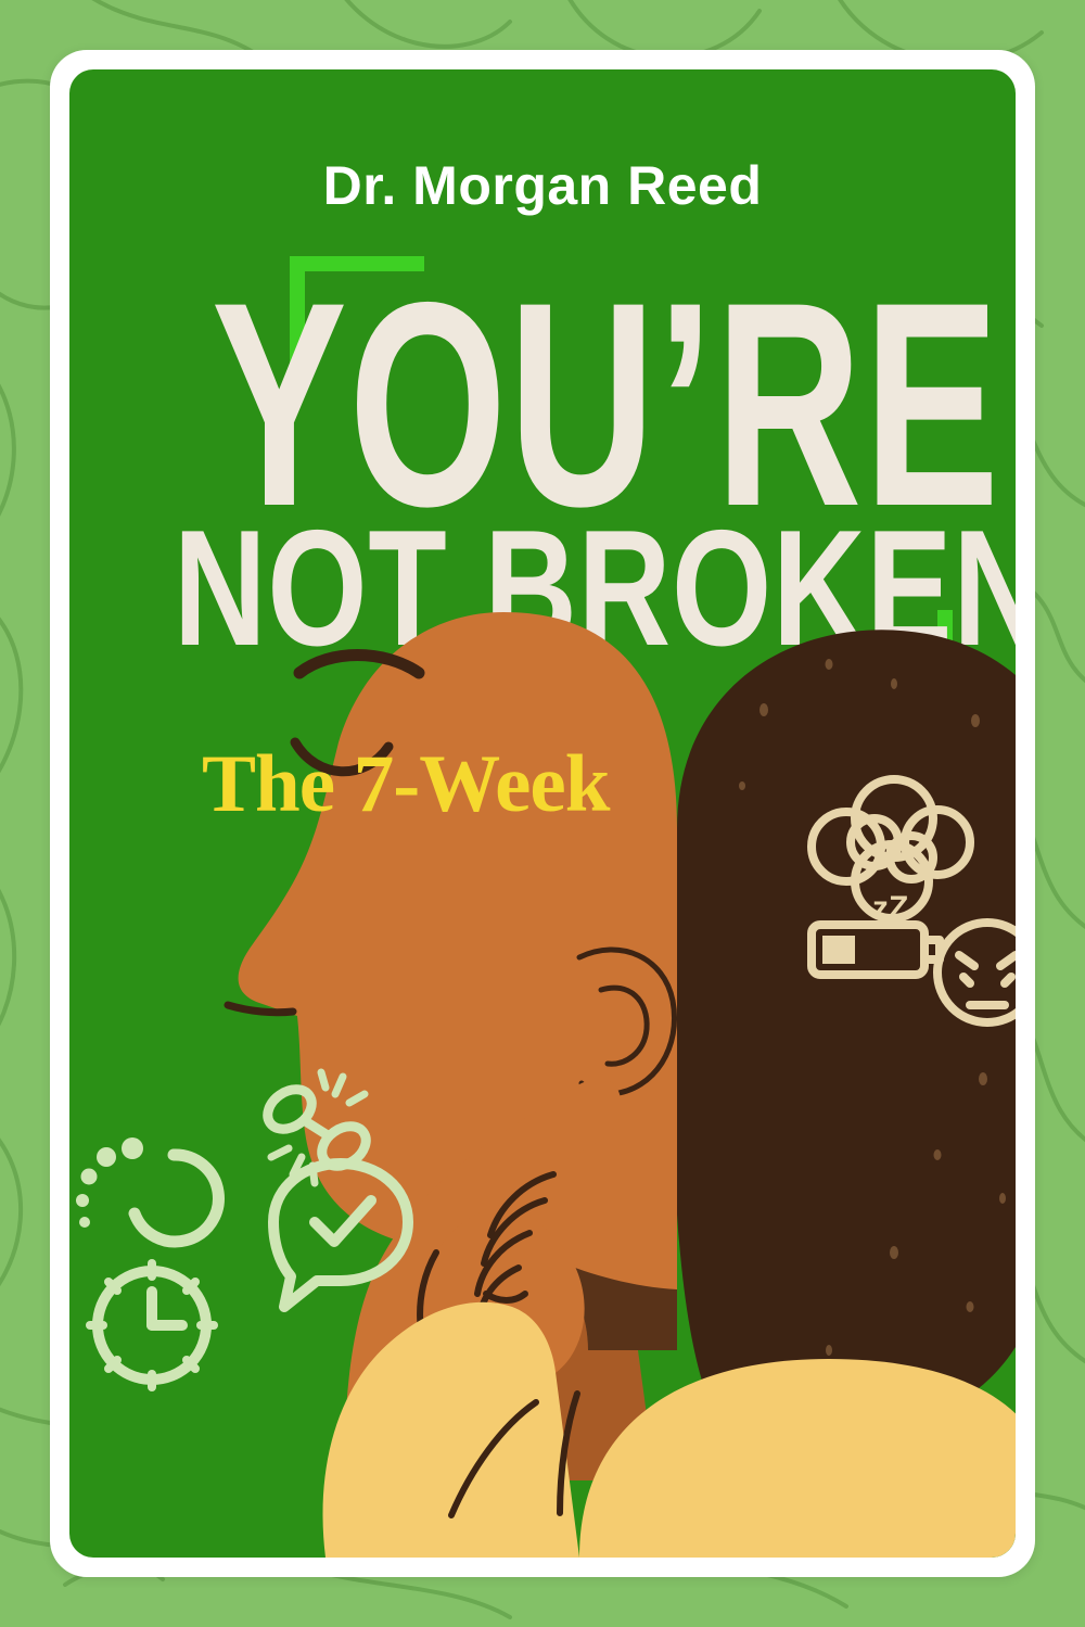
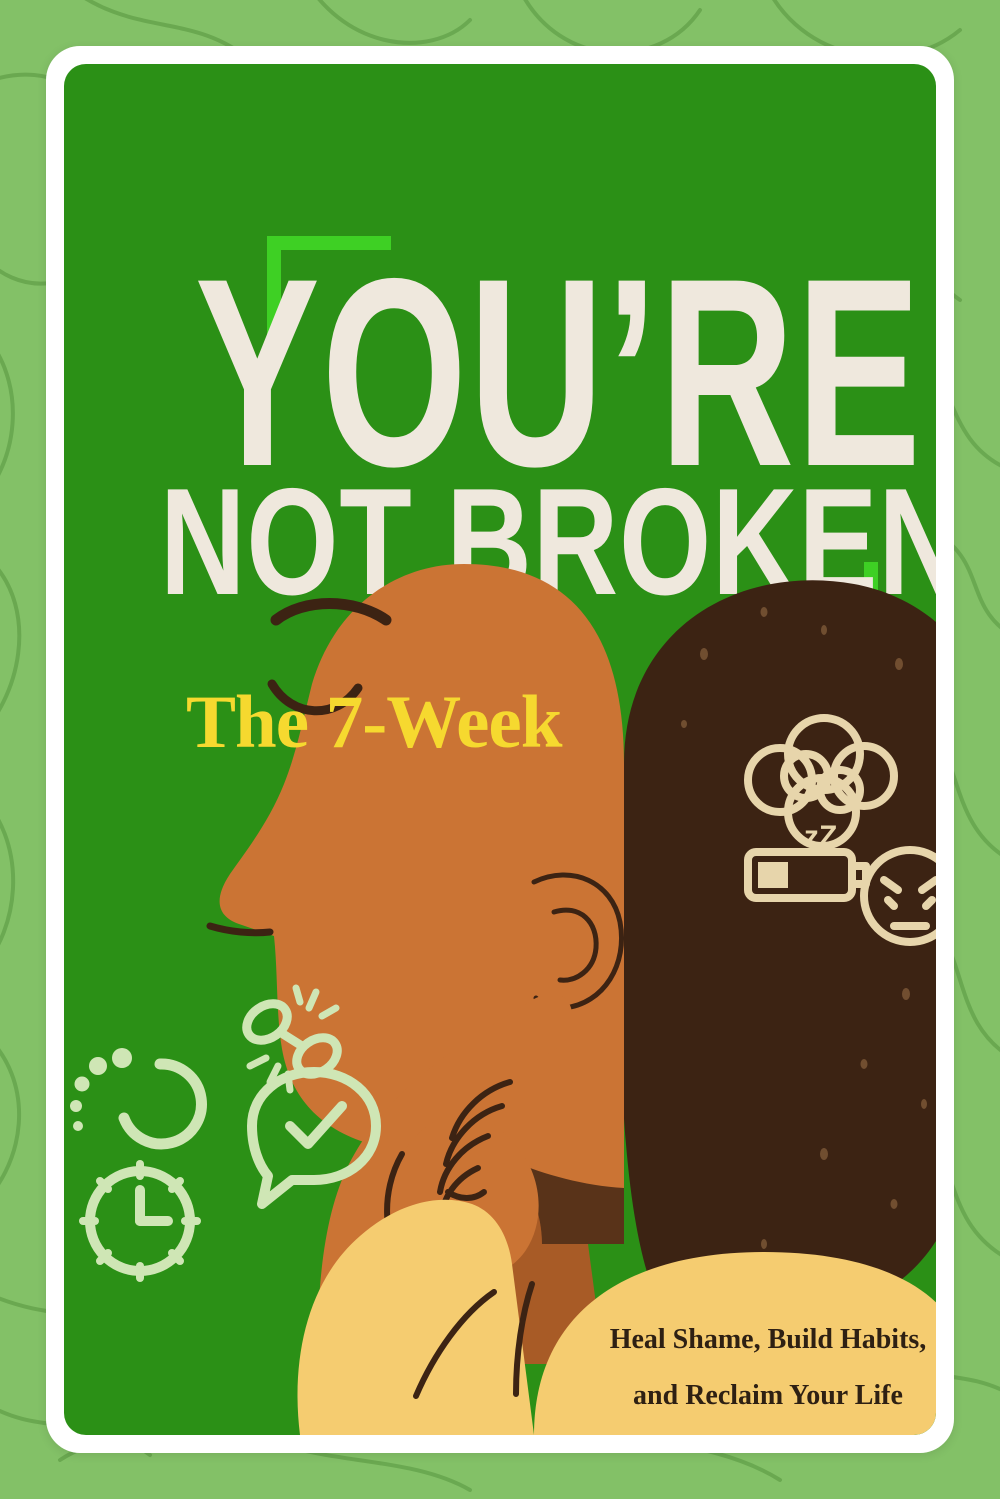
- Dr. Morgan Reed
  YOU’R
  NOT BROKE
  zZ
  The 7-Week
+ Heal Shame, Build Habits,
+ and Reclaim Your Life
